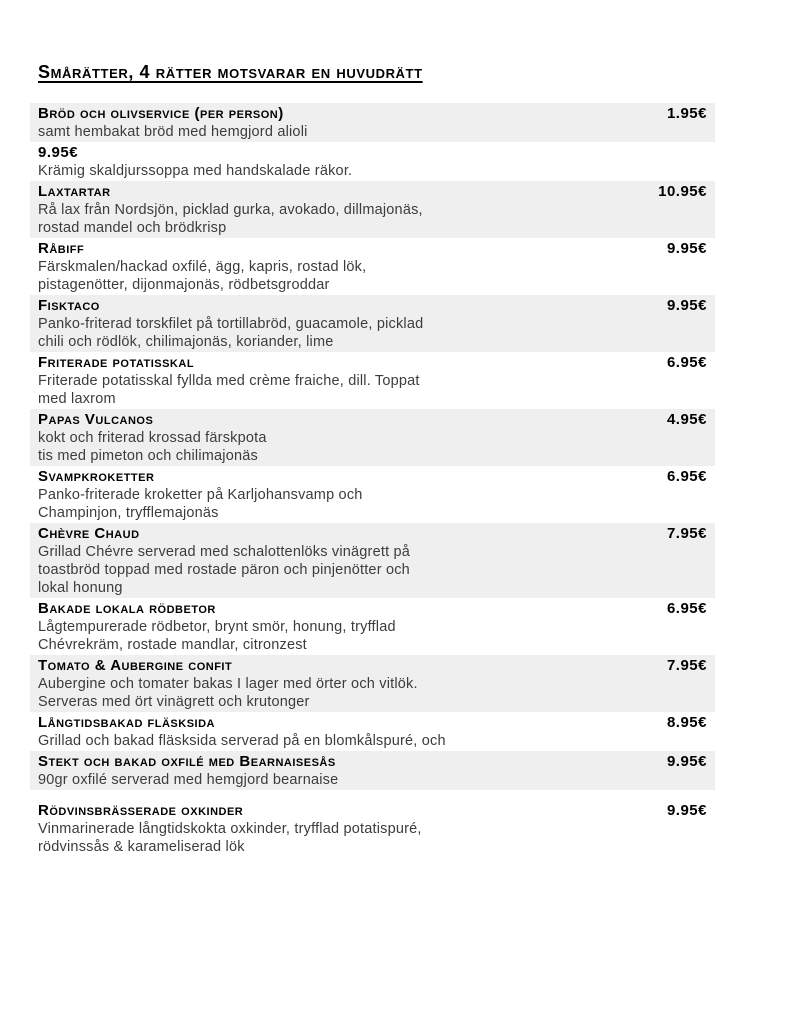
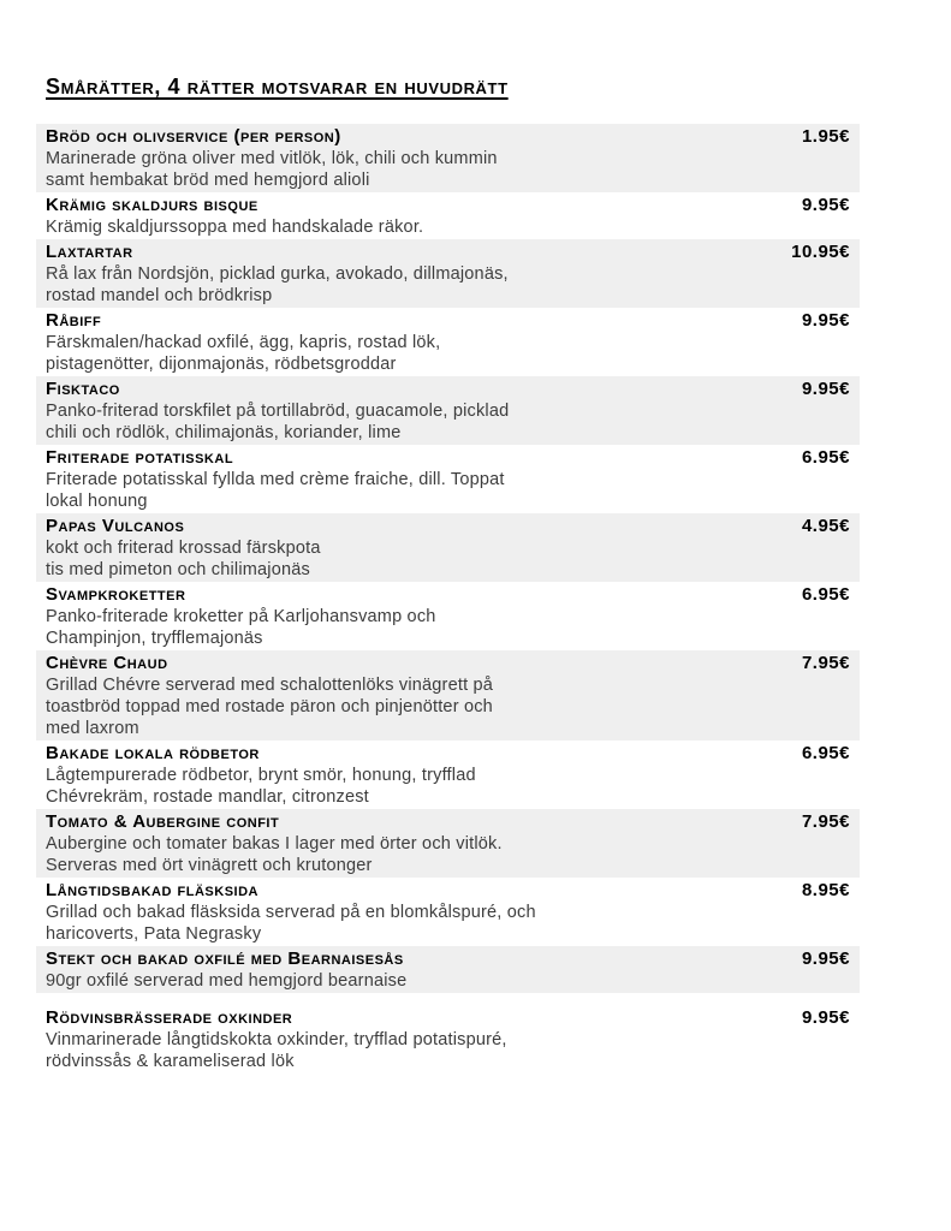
  Smårätter, 4 rätter motsvarar en huvudrätt
  Bröd och olivservice (per person)
  1.95€
+ Marinerade gröna oliver med vitlök, lök, chili och kummin
  samt hembakat bröd med hemgjord alioli
+ Krämig skaldjurs bisque
  9.95€
  Krämig skaldjurssoppa med handskalade räkor.
  Laxtartar
  10.95€
  Rå lax från Nordsjön, picklad gurka, avokado, dillmajonäs,
  rostad mandel och brödkrisp
  Råbiff
  9.95€
  Färskmalen/hackad oxfilé, ägg, kapris, rostad lök,
  pistagenötter, dijonmajonäs, rödbetsgroddar
  Fisktaco
  9.95€
  Panko-friterad torskfilet på tortillabröd, guacamole, picklad
  chili och rödlök, chilimajonäs, koriander, lime
  Friterade potatisskal
  6.95€
  Friterade potatisskal fyllda med crème fraiche, dill. Toppat
- med laxrom
+ lokal honung
  Papas Vulcanos
  4.95€
  kokt och friterad krossad färskpota
  tis med pimeton och chilimajonäs
  Svampkroketter
  6.95€
  Panko-friterade kroketter på Karljohansvamp och
  Champinjon, tryfflemajonäs
  Chèvre Chaud
  7.95€
  Grillad Chévre serverad med schalottenlöks vinägrett på
  toastbröd toppad med rostade päron och pinjenötter och
- lokal honung
+ med laxrom
  Bakade lokala rödbetor
  6.95€
  Lågtempurerade rödbetor, brynt smör, honung, tryfflad
  Chévrekräm, rostade mandlar, citronzest
  Tomato & Aubergine confit
  7.95€
  Aubergine och tomater bakas I lager med örter och vitlök.
  Serveras med ört vinägrett och krutonger
  Långtidsbakad fläsksida
  8.95€
  Grillad och bakad fläsksida serverad på en blomkålspuré, och
+ haricoverts, Pata Negrasky
  Stekt och bakad oxfilé med Bearnaisesås
  9.95€
  90gr oxfilé serverad med hemgjord bearnaise
  Rödvinsbrässerade oxkinder
  9.95€
  Vinmarinerade långtidskokta oxkinder, tryfflad potatispuré,
  rödvinssås & karameliserad lök
